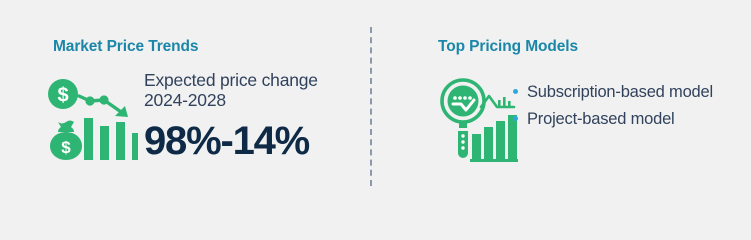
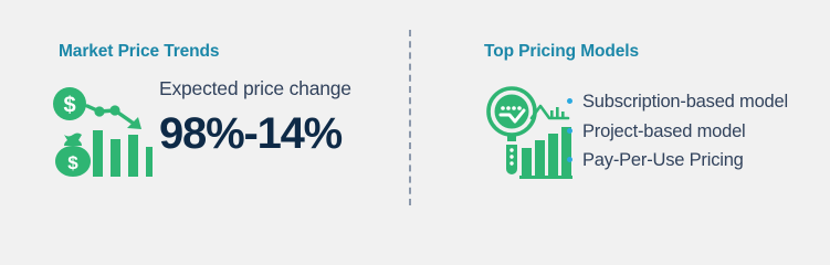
  Market Price Trends
  $
  $
  Expected price change
- 2024-2028
  98%-14%
  Top Pricing Models
  Subscription-based model
  Project-based model
+ Pay-Per-Use Pricing
